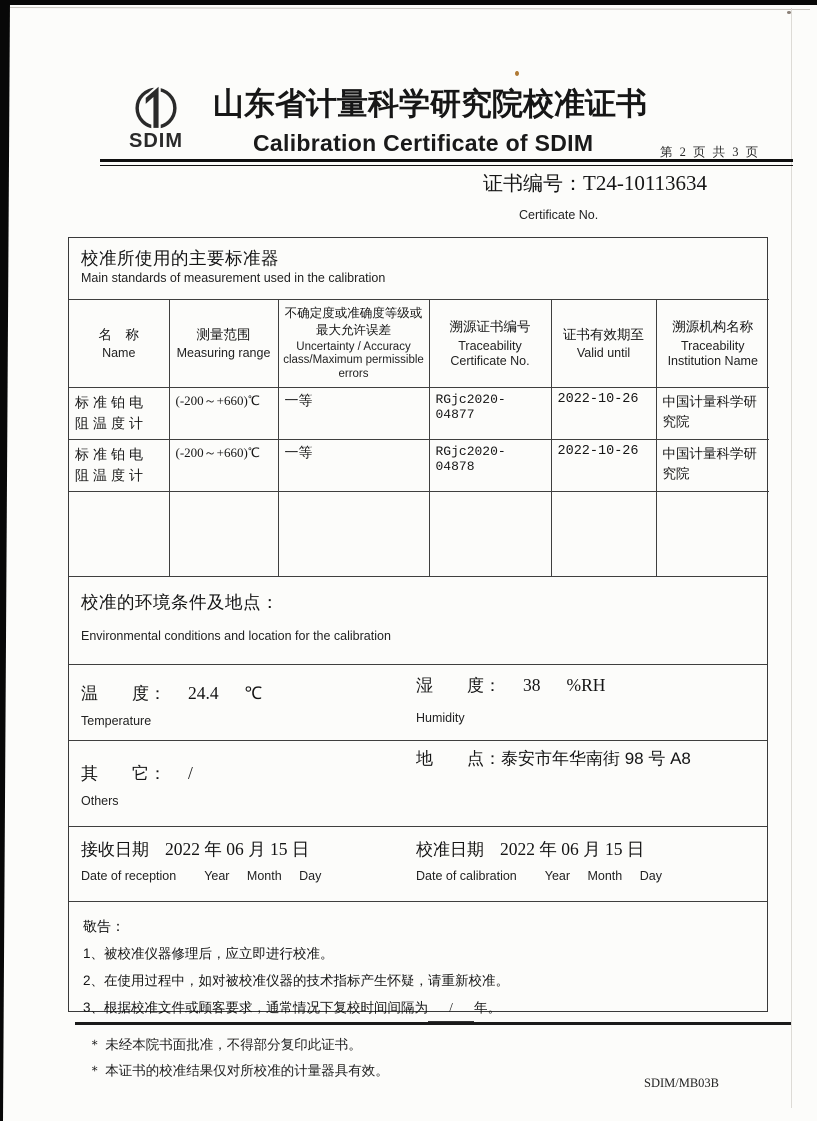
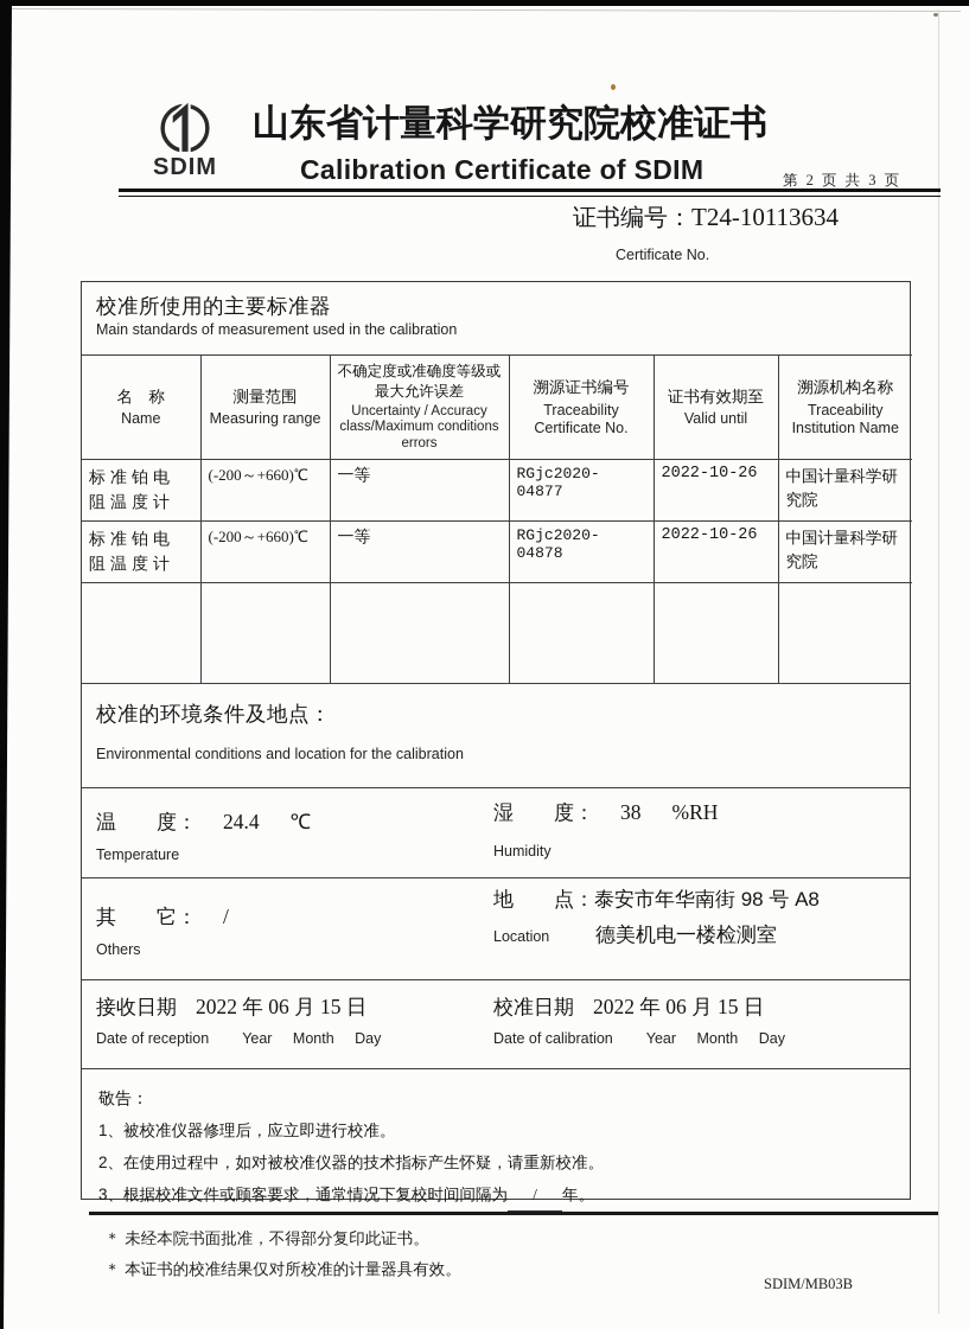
  SDIM
  山东省计量科学研究院校准证书
  Calibration Certificate of SDIM
  第 2 页 共 3 页
  证书编号：T24-10113634
  Certificate No.
  校准所使用的主要标准器
  Main standards of measurement used in the calibration
- 名 称 Name	测量范围 Measuring range	不确定度或准确度等级或最大允许误差 Uncertainty / Accuracy class/Maximum permissible errors	溯源证书编号 Traceability Certificate No.	证书有效期至 Valid until	溯源机构名称 Traceability Institution Name
+ 名 称 Name	测量范围 Measuring range	不确定度或准确度等级或最大允许误差 Uncertainty / Accuracy class/Maximum conditions errors	溯源证书编号 Traceability Certificate No.	证书有效期至 Valid until	溯源机构名称 Traceability Institution Name
  标准铂电阻温度计	(-200～+660)℃	一等	RGjc2020-04877	2022-10-26	中国计量科学研究院
  标准铂电阻温度计	(-200～+660)℃	一等	RGjc2020-04878	2022-10-26	中国计量科学研究院
  校准的环境条件及地点：
  Environmental conditions and location for the calibration
  温 度： 24.4 ℃
  Temperature
  湿 度： 38 %RH
  Humidity
  其 它： /
  Others
  地 点：泰安市年华南街 98 号 A8
+ Location
+ 德美机电一楼检测室
  接收日期 2022 年 06 月 15 日
  Date of reception
  Year Month Day
  校准日期 2022 年 06 月 15 日
  Date of calibration
  Year Month Day
  敬告：
  1、被校准仪器修理后，应立即进行校准。
  2、在使用过程中，如对被校准仪器的技术指标产生怀疑，请重新校准。
  3、根据校准文件或顾客要求，通常情况下复校时间间隔为 / 年。
  ＊ 未经本院书面批准，不得部分复印此证书。
  ＊ 本证书的校准结果仅对所校准的计量器具有效。
  SDIM/MB03B
